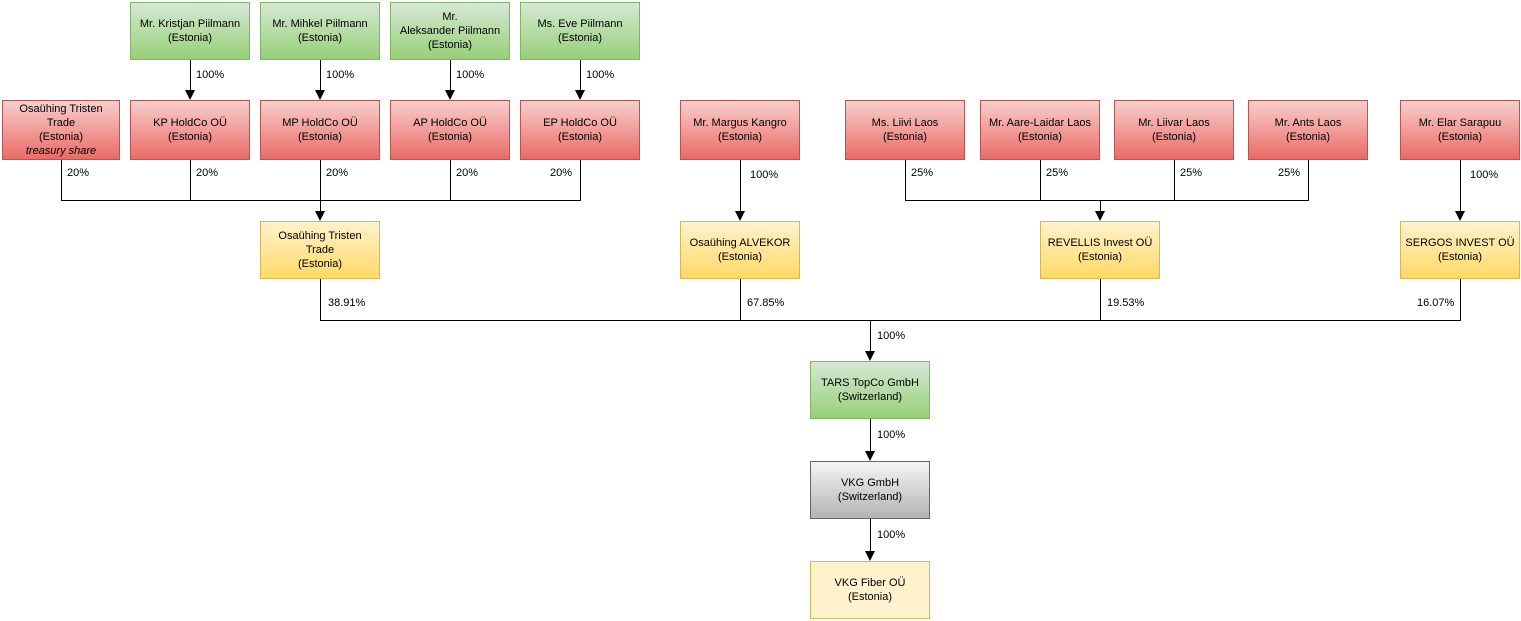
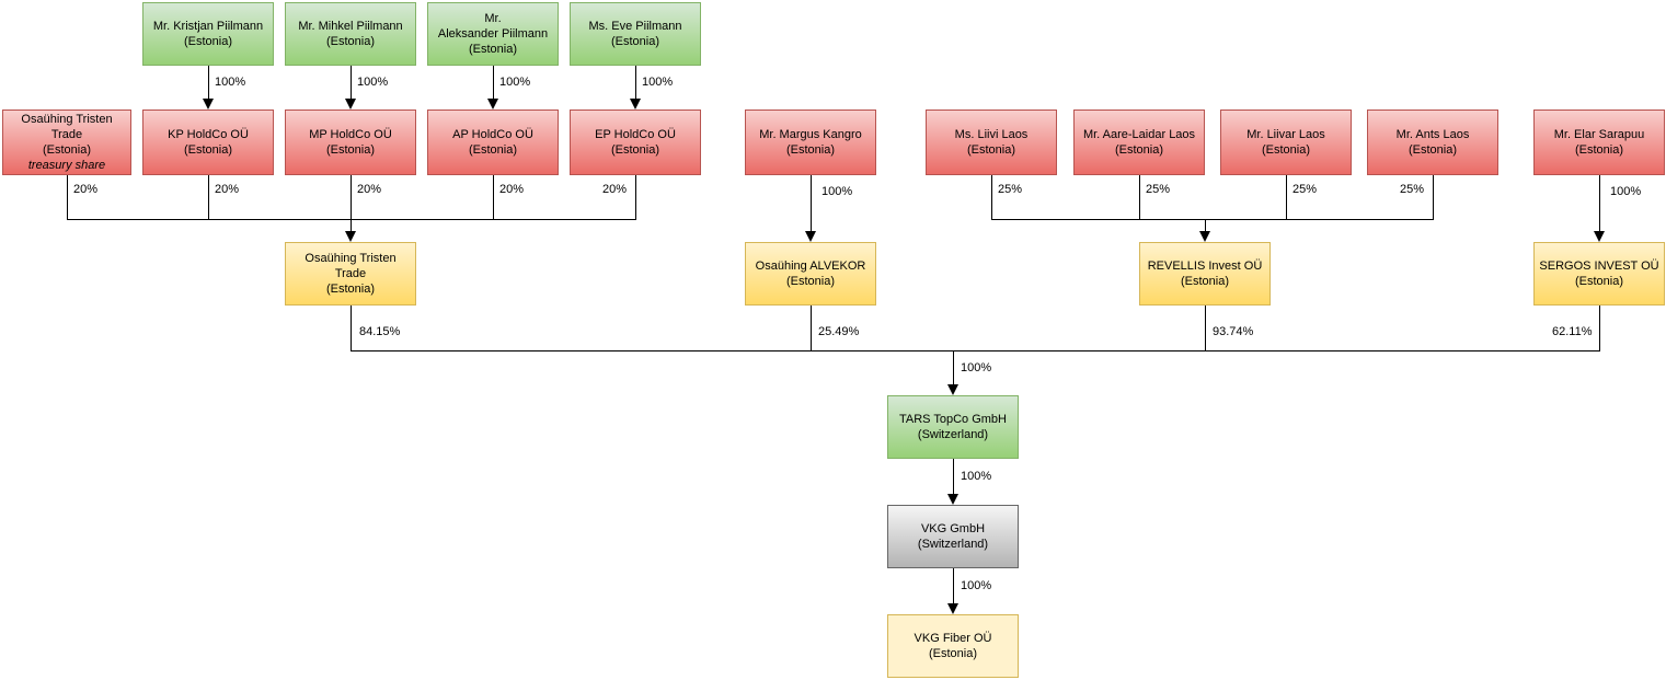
  Mr. Kristjan Piilmann
  (Estonia)
  Mr. Mihkel Piilmann
  (Estonia)
  Mr.
  Aleksander Piilmann
  (Estonia)
  Ms. Eve Piilmann
  (Estonia)
  100%
  100%
  100%
  100%
  Osaühing Tristen Trade
  (Estonia)
  treasury share
  KP HoldCo OÜ
  (Estonia)
  MP HoldCo OÜ
  (Estonia)
  AP HoldCo OÜ
  (Estonia)
  EP HoldCo OÜ
  (Estonia)
  Mr. Margus Kangro
  (Estonia)
  Ms. Liivi Laos
  (Estonia)
  Mr. Aare-Laidar Laos
  (Estonia)
  Mr. Liivar Laos
  (Estonia)
  Mr. Ants Laos
  (Estonia)
  Mr. Elar Sarapuu
  (Estonia)
  20%
  20%
  20%
  20%
  20%
  100%
  25%
  25%
  25%
  25%
  100%
  Osaühing Tristen Trade
  (Estonia)
  Osaühing ALVEKOR
  (Estonia)
  REVELLIS Invest OÜ
  (Estonia)
  SERGOS INVEST OÜ
  (Estonia)
- 38.91%
+ 84.15%
- 67.85%
+ 25.49%
- 19.53%
+ 93.74%
- 16.07%
+ 62.11%
  100%
  TARS TopCo GmbH
  (Switzerland)
  100%
  VKG GmbH
  (Switzerland)
  100%
  VKG Fiber OÜ
  (Estonia)
